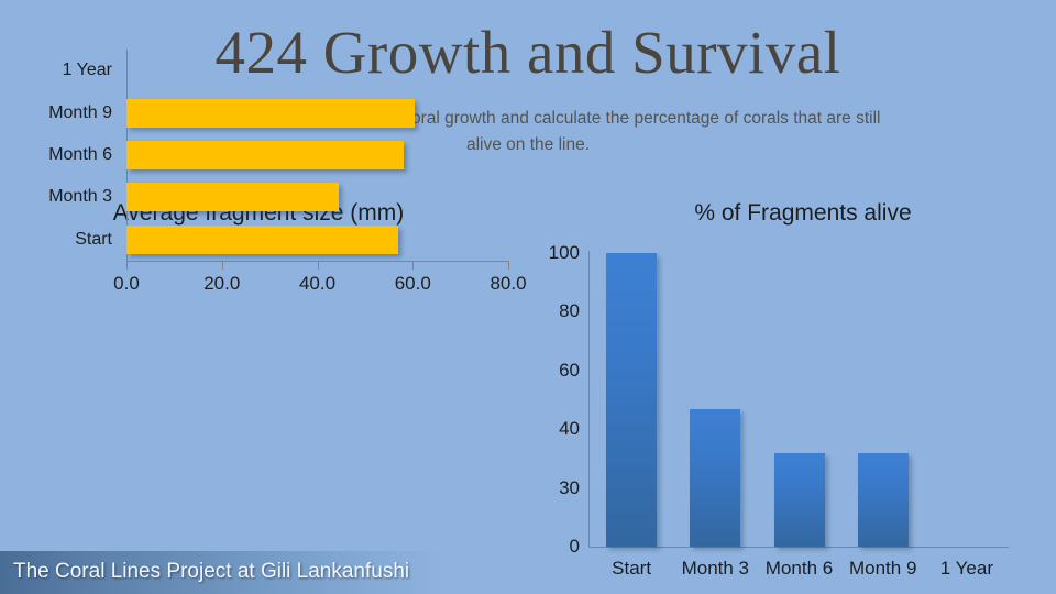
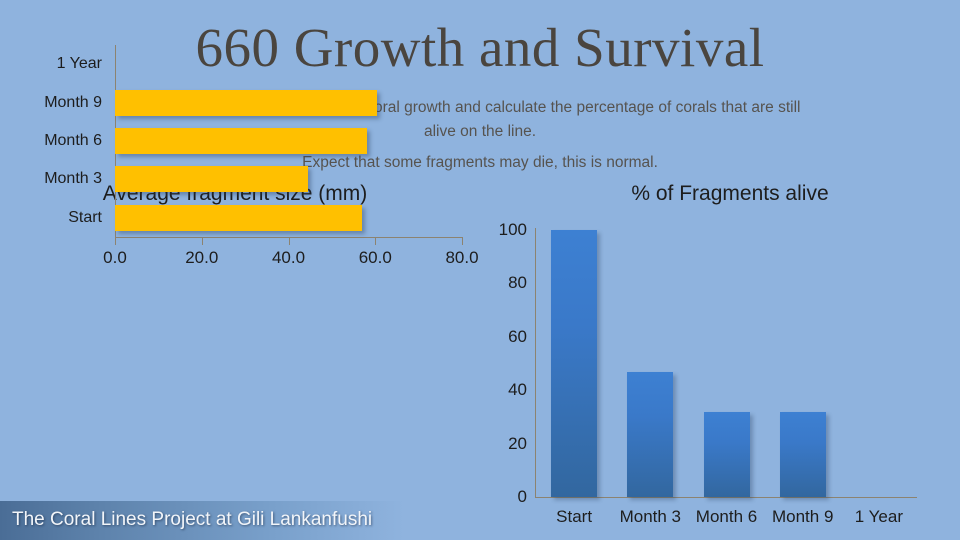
- 424 Growth and Survival
+ 660 Growth and Survival
  oral growth and calculate the percentage of corals that are still alive on the line.
+ Expect that some fragments may die, this is normal.
  Average fragment size (mm)
  Start
  Month 3
  Month 6
  Month 9
  1 Year
  0.0
  20.0
  40.0
  60.0
  80.0
  % of Fragments alive
  0
- 30
+ 20
  40
  60
  80
  100
  Start
  Month 3
  Month 6
  Month 9
  1 Year
  The Coral Lines Project at Gili Lankanfushi
